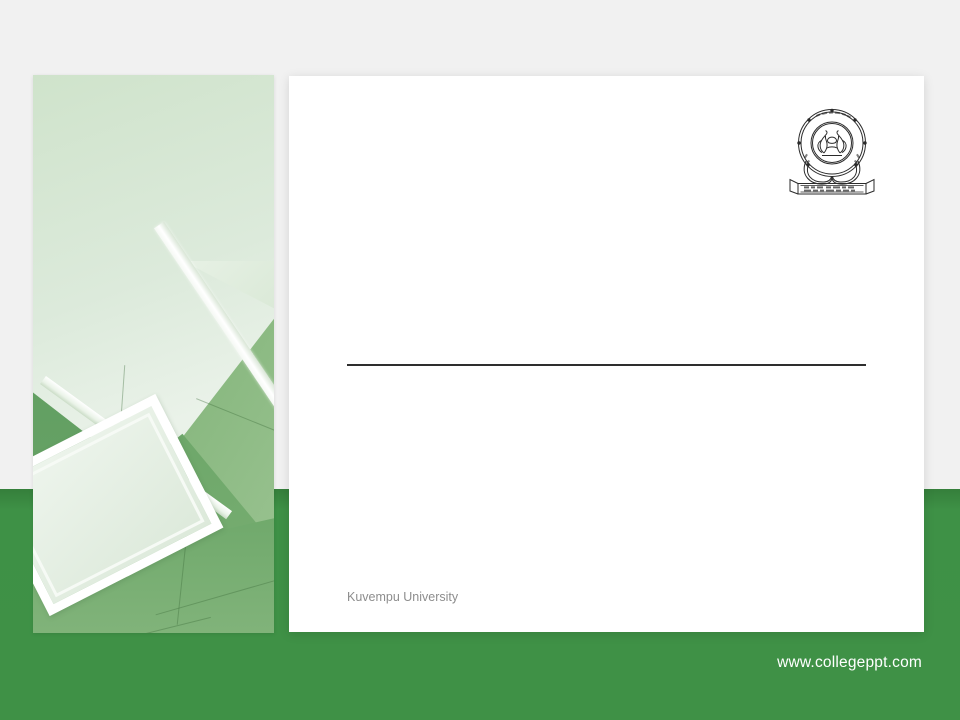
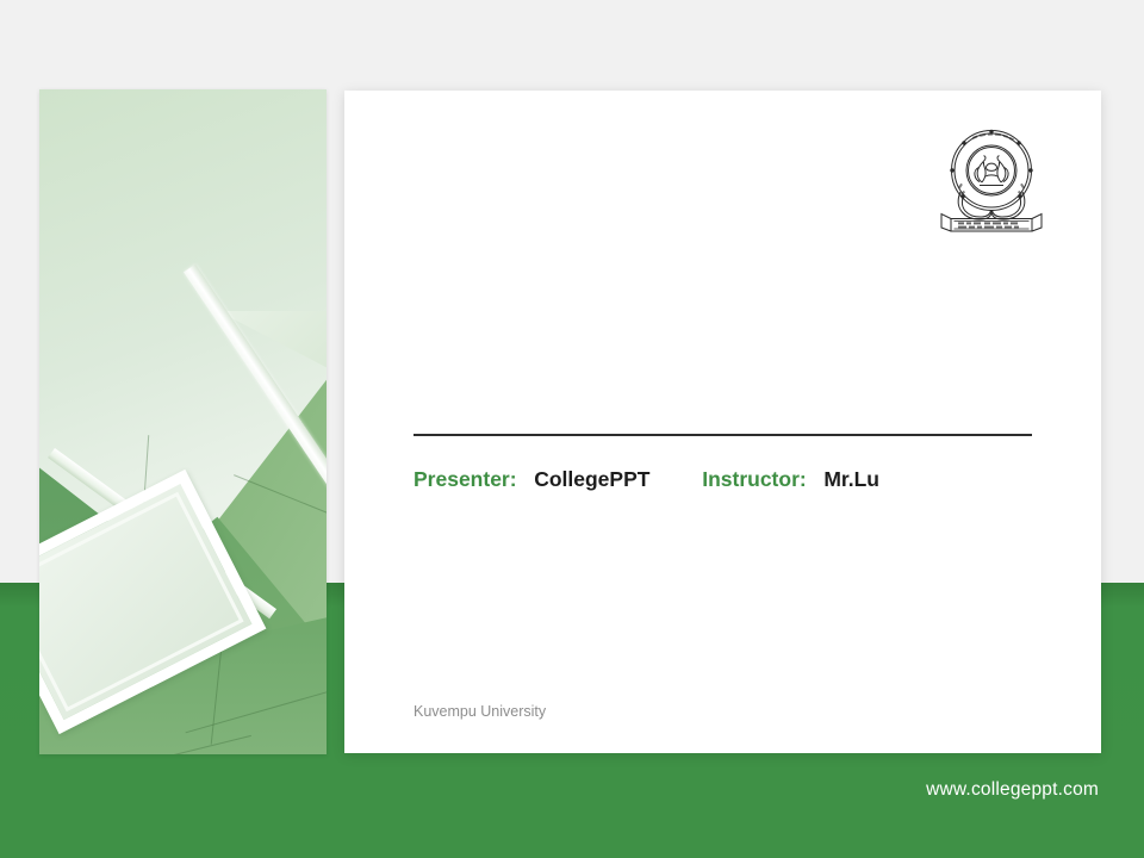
  www.collegeppt.com
+ Presenter: CollegePPT Instructor: Mr.Lu
  Kuvempu University
